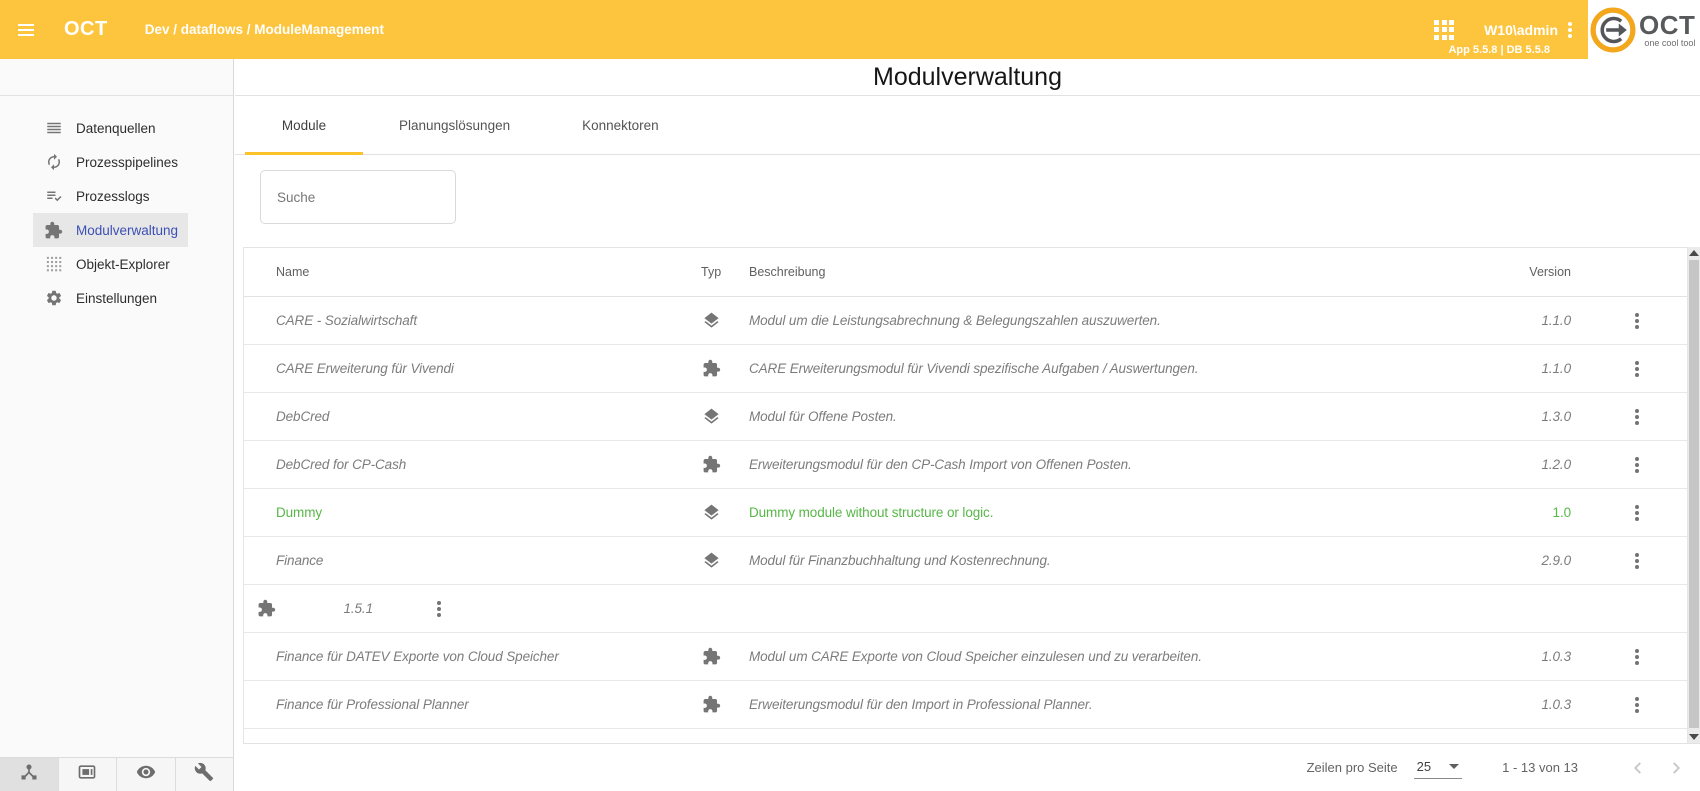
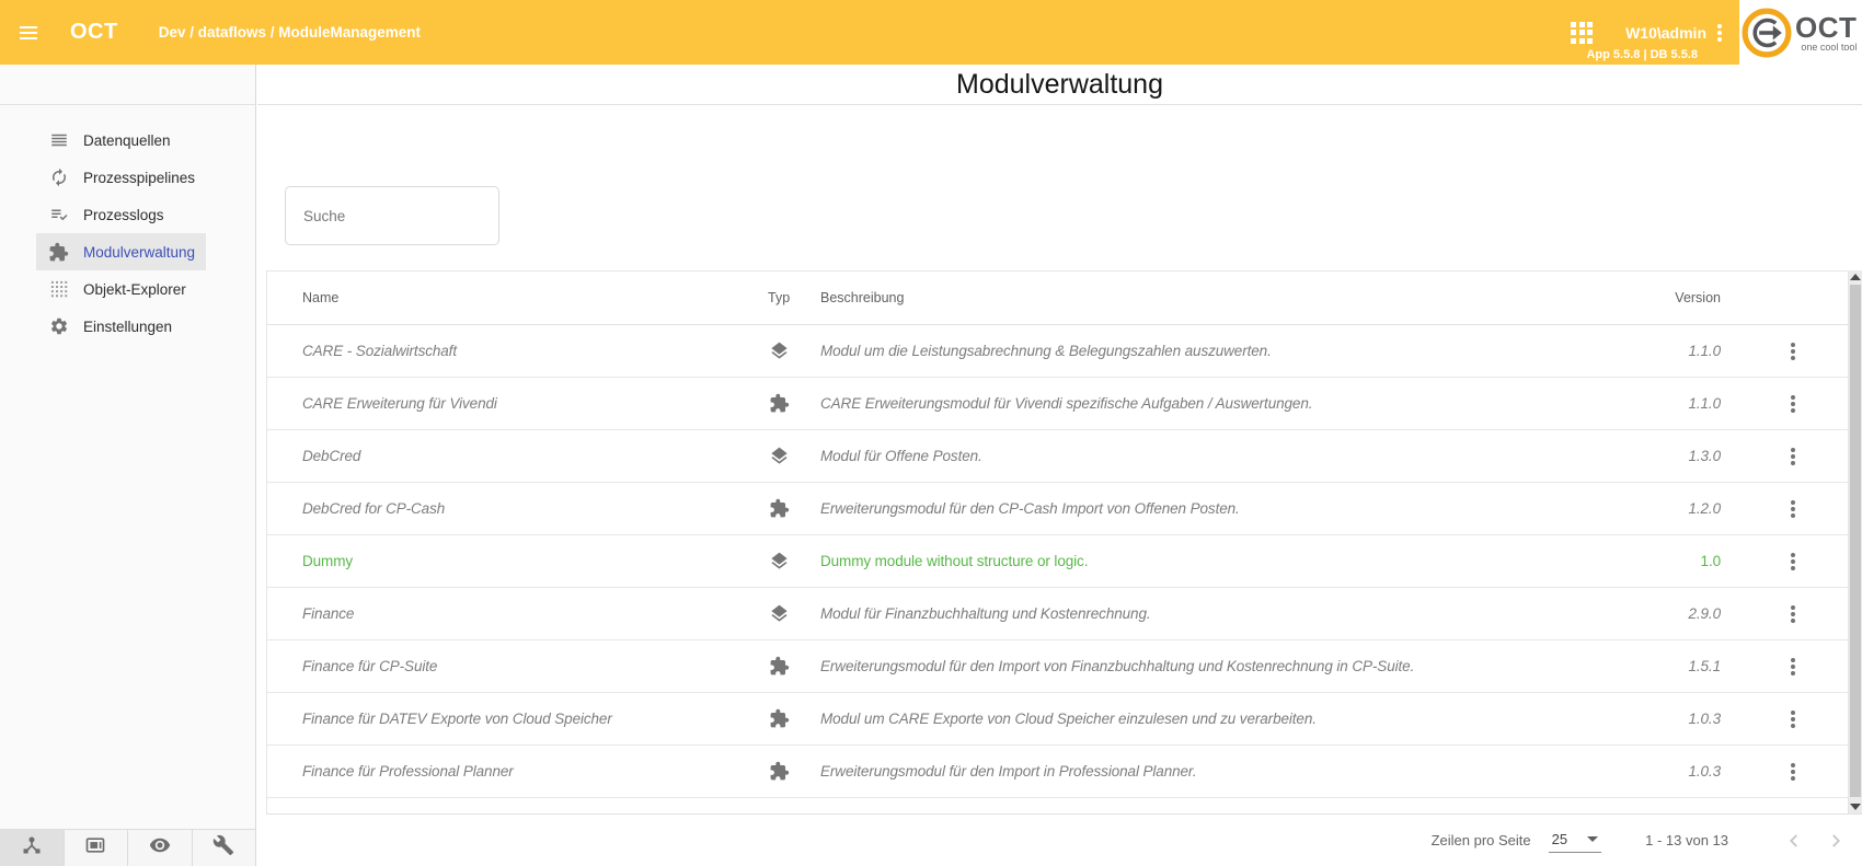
  OCT
  Dev / dataflows / ModuleManagement
  W10\admin
  App 5.5.8 | DB 5.5.8
  OCT
  one cool tool
  Datenquellen
  Prozesspipelines
  Prozesslogs
  Modulverwaltung
  Objekt-Explorer
  Einstellungen
  Modulverwaltung
- Module
- Planungslösungen
- Konnektoren
  Suche
  Name
  Typ
  Beschreibung
  Version
  CARE - Sozialwirtschaft
  Modul um die Leistungsabrechnung & Belegungszahlen auszuwerten.
  1.1.0
  CARE Erweiterung für Vivendi
  CARE Erweiterungsmodul für Vivendi spezifische Aufgaben / Auswertungen.
  1.1.0
  DebCred
  Modul für Offene Posten.
  1.3.0
  DebCred for CP-Cash
  Erweiterungsmodul für den CP-Cash Import von Offenen Posten.
  1.2.0
  Dummy
  Dummy module without structure or logic.
  1.0
  Finance
  Modul für Finanzbuchhaltung und Kostenrechnung.
  2.9.0
+ Finance für CP-Suite
+ Erweiterungsmodul für den Import von Finanzbuchhaltung und Kostenrechnung in CP-Suite.
  1.5.1
  Finance für DATEV Exporte von Cloud Speicher
  Modul um CARE Exporte von Cloud Speicher einzulesen und zu verarbeiten.
  1.0.3
  Finance für Professional Planner
  Erweiterungsmodul für den Import in Professional Planner.
  1.0.3
  Zeilen pro Seite
  25
  1 - 13 von 13
